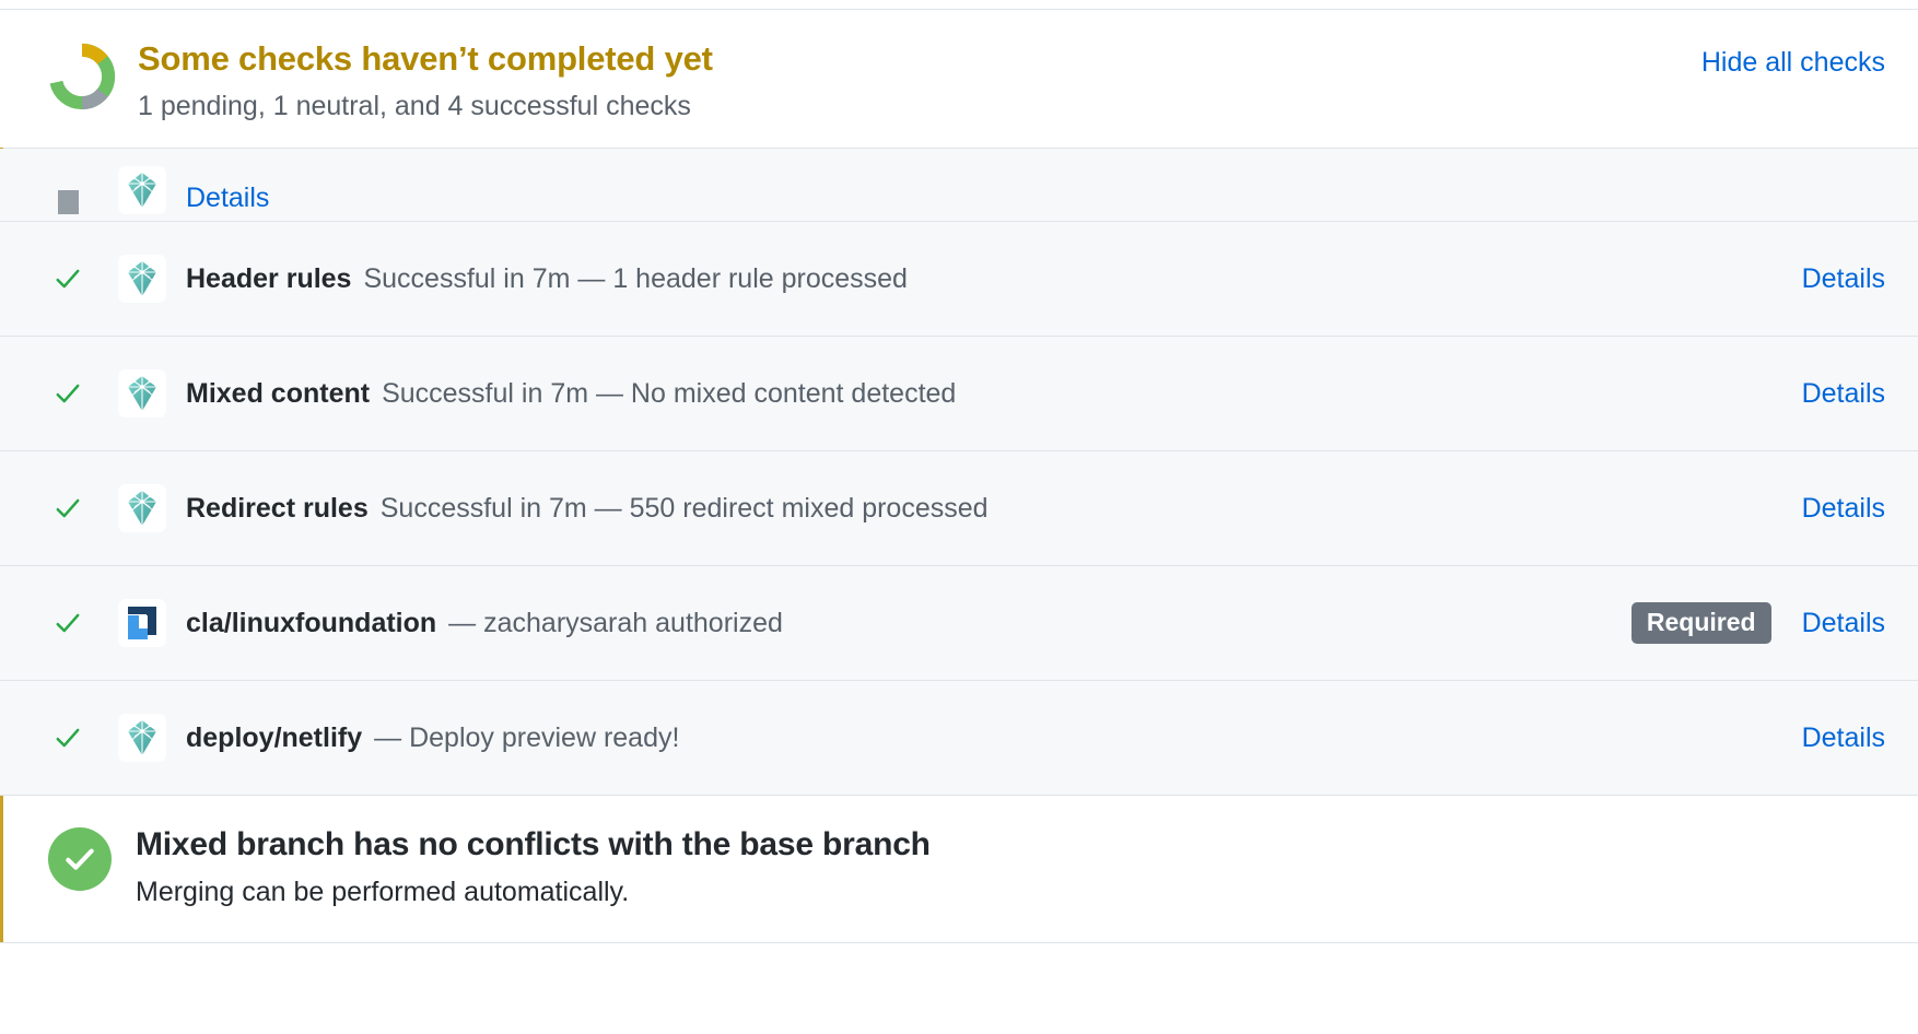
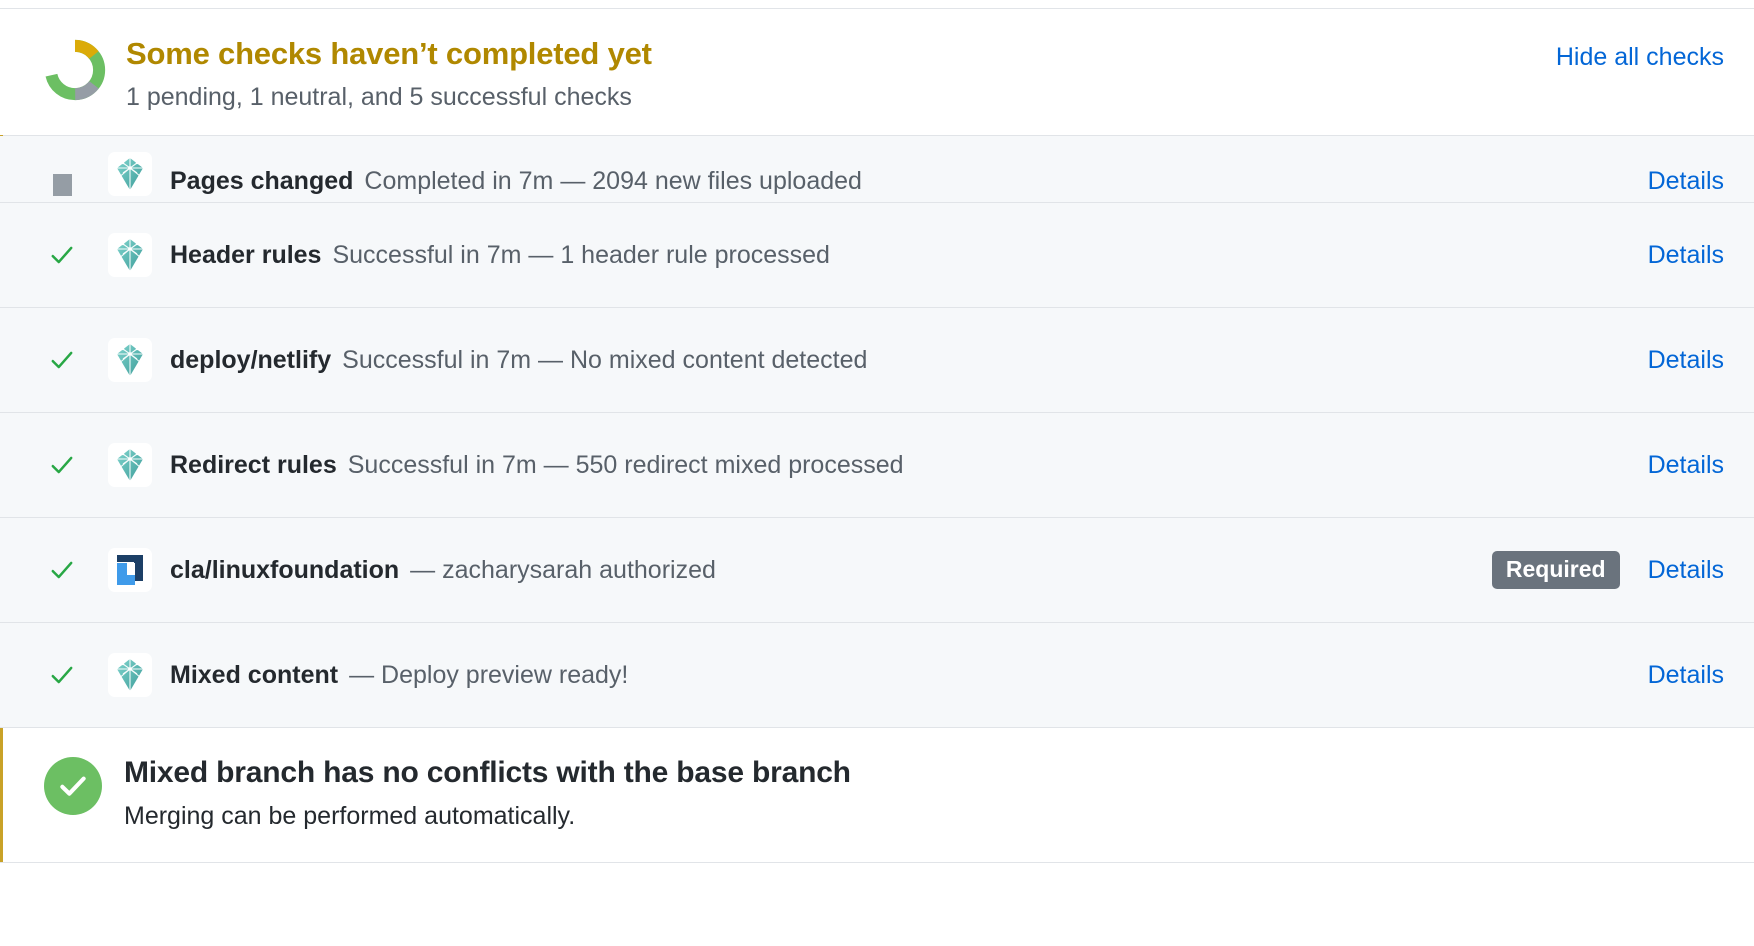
  Some checks haven’t completed yet
- 1 pending, 1 neutral, and 4 successful checks
+ 1 pending, 1 neutral, and 5 successful checks
  Hide all checks
+ Pages changed Completed in 7m — 2094 new files uploaded
  Details
  Header rules Successful in 7m — 1 header rule processed
  Details
- Mixed content Successful in 7m — No mixed content detected
+ deploy/netlify Successful in 7m — No mixed content detected
  Details
  Redirect rules Successful in 7m — 550 redirect mixed processed
  Details
  cla/linuxfoundation — zacharysarah authorized
  Required
  Details
- deploy/netlify — Deploy preview ready!
+ Mixed content — Deploy preview ready!
  Details
  Mixed branch has no conflicts with the base branch
  Merging can be performed automatically.
